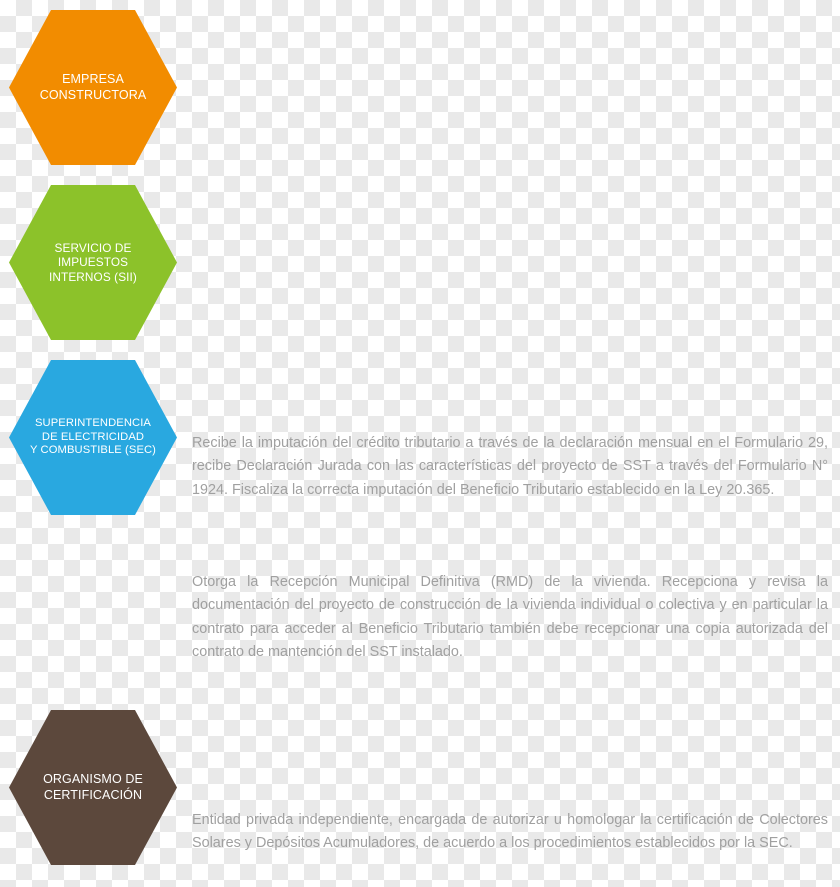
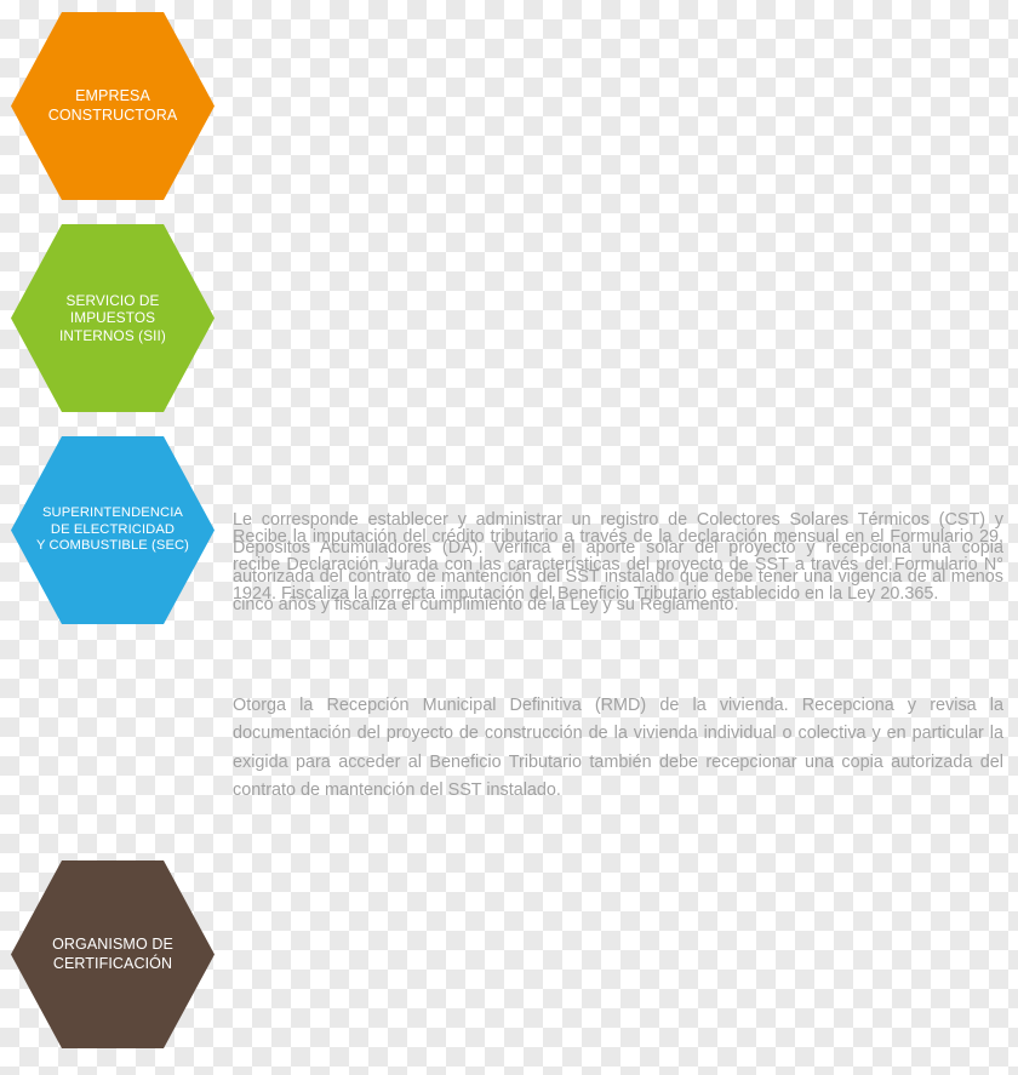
  EMPRESA
  CONSTRUCTORA
  SERVICIO DE
  IMPUESTOS
  INTERNOS (SII)
  Recibe la imputación del crédito tributario a través de la declaración mensual en el Formulario 29, recibe Declaración Jurada con las características del proyecto de SST a través del Formulario N° 1924. Fiscaliza la correcta imputación del Beneficio Tributario establecido en la Ley 20.365.
  SUPERINTENDENCIA
  DE ELECTRICIDAD
  Y COMBUSTIBLE (SEC)
+ Le corresponde establecer y administrar un registro de Colectores Solares Térmicos (CST) y Depósitos Acumuladores (DA). Verifica el aporte solar del proyecto y recepciona una copia autorizada del contrato de mantención del SST instalado que debe tener una vigencia de al menos cinco años y fiscaliza el cumplimiento de la Ley y su Reglamento.
- Otorga la Recepción Municipal Definitiva (RMD) de la vivienda. Recepciona y revisa la documentación del proyecto de construcción de la vivienda individual o colectiva y en particular la contrato para acceder al Beneficio Tributario también debe recepcionar una copia autorizada del contrato de mantención del SST instalado.
+ Otorga la Recepción Municipal Definitiva (RMD) de la vivienda. Recepciona y revisa la documentación del proyecto de construcción de la vivienda individual o colectiva y en particular la exigida para acceder al Beneficio Tributario también debe recepcionar una copia autorizada del contrato de mantención del SST instalado.
  ORGANISMO DE
  CERTIFICACIÓN
- Entidad privada independiente, encargada de autorizar u homologar la certificación de Colectores Solares y Depósitos Acumuladores, de acuerdo a los procedimientos establecidos por la SEC.
